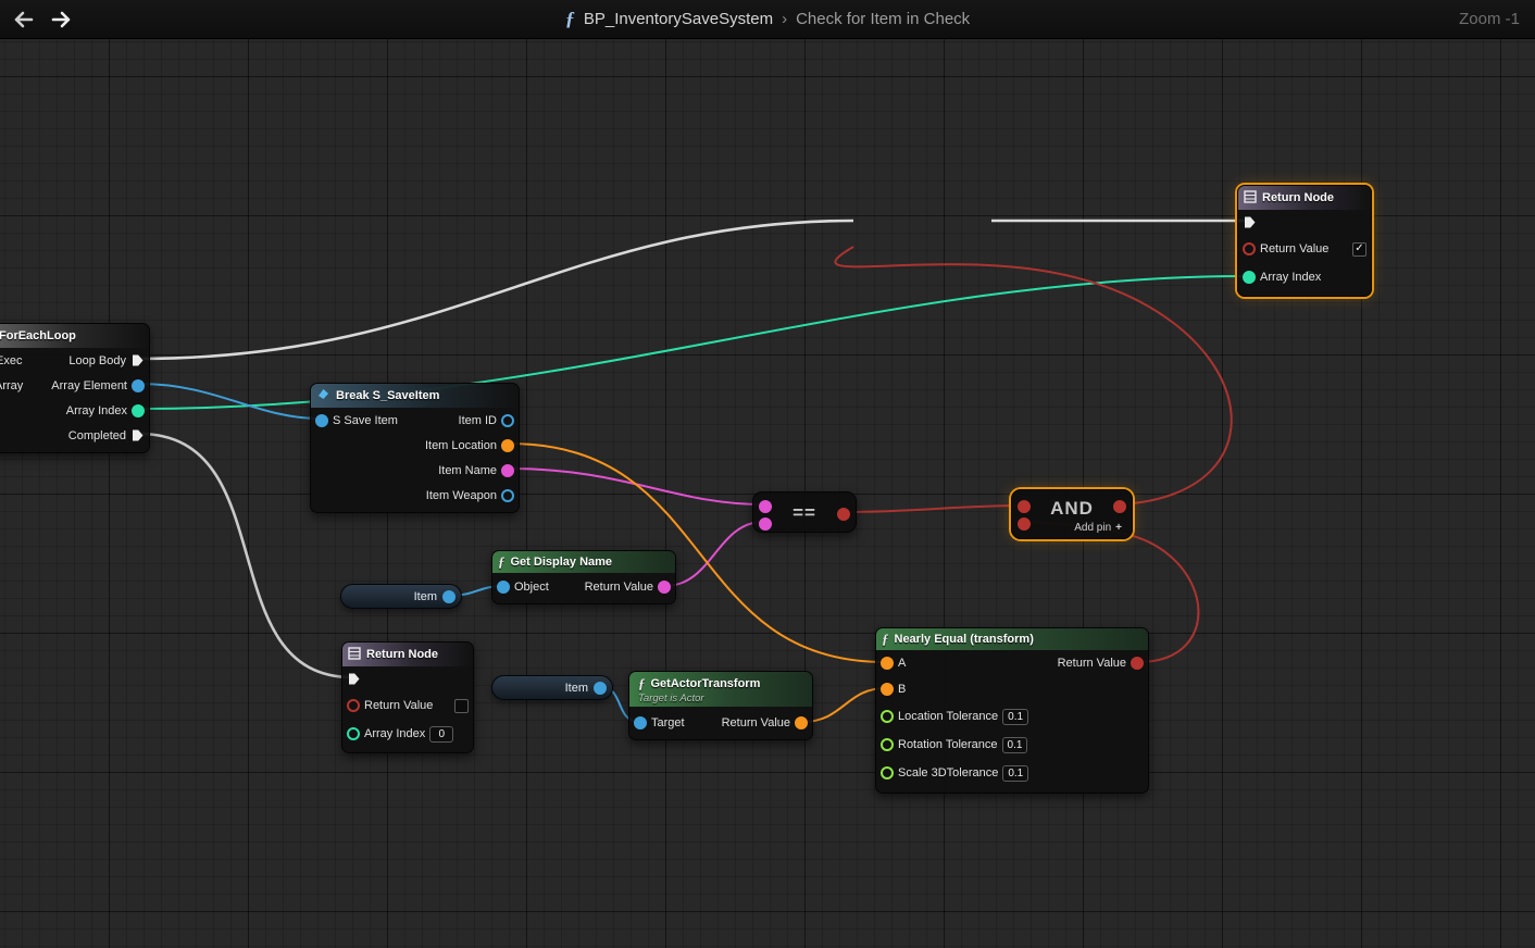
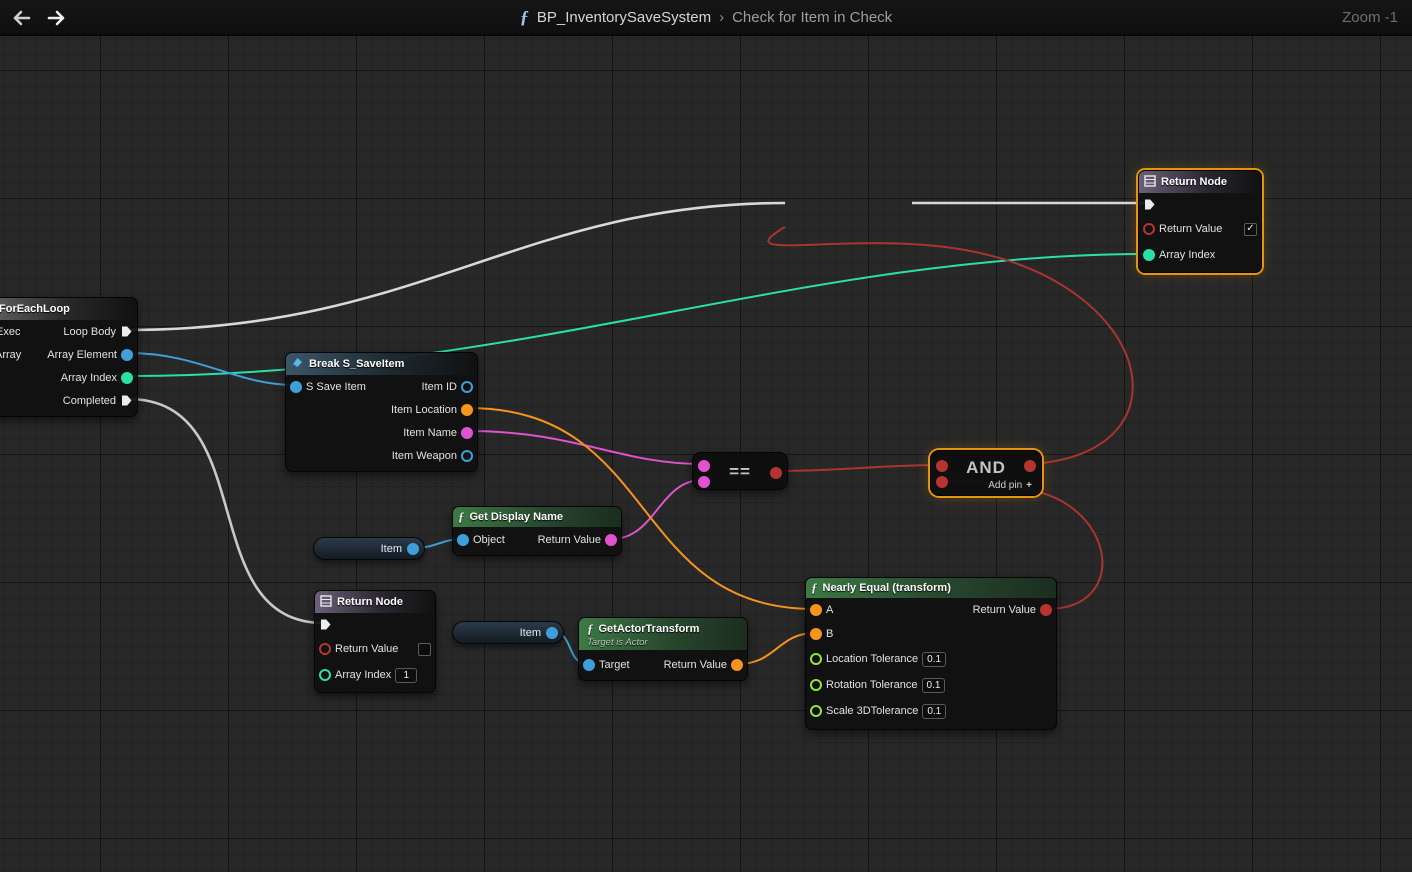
  ƒ
  BP_InventorySaveSystem
  ›
  Check for Item in Check
  Zoom -1
  ForEachLoop
  xec
  Loop Body
  rray
  Array Element
  Array Index
  Completed
  Break S_SaveItem
  S Save Item
  Item ID
  Item Location
  Item Name
  Item Weapon
  Return Node
  Return Value
  Array Index
  ==
  AND
  Add pin
  +
  ƒ
  Get Display Name
  Object
  Return Value
  Item
  Return Node
  Return Value
  Array Index
- 0
+ 1
  Item
  ƒ
  GetActorTransform
  Target is Actor
  Target
  Return Value
  ƒ
  Nearly Equal (transform)
  A
  Return Value
  B
  Location Tolerance
  0.1
  Rotation Tolerance
  0.1
  Scale 3DTolerance
  0.1
